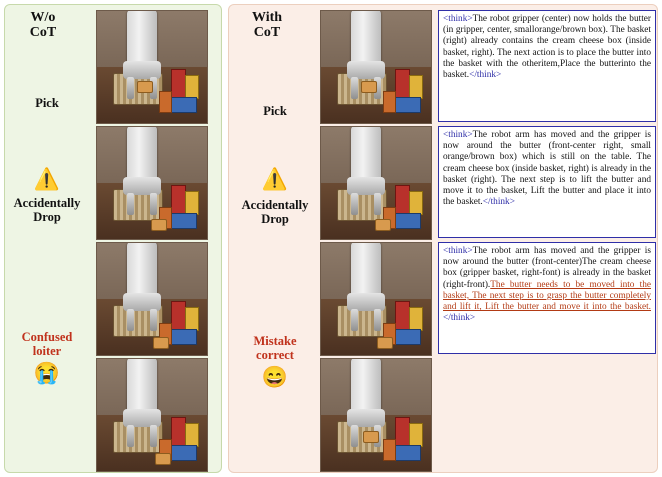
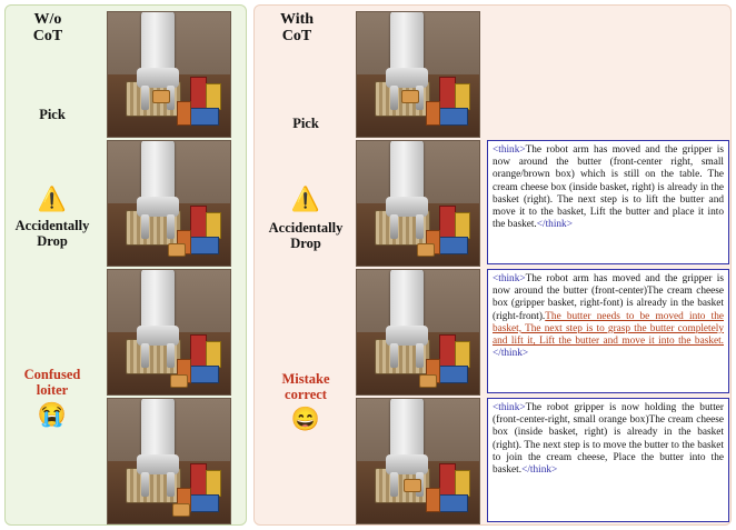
  W/o
  CoT
  Pick
  ⚠️
  Accidentally
  Drop
  Confused
  loiter
  😭
  With
  CoT
  Pick
  ⚠️
  Accidentally
  Drop
  Mistake
  correct
  😄
- <think>The robot gripper (center) now holds the butter (in gripper, center, smallorange/brown box). The basket (right) already contains the cream cheese box (inside basket, right). The next action is to place the butter into the basket with the otheritem,Place the butterinto the basket.</think>
  <think>The robot arm has moved and the gripper is now around the butter (front-center right, small orange/brown box) which is still on the table. The cream cheese box (inside basket, right) is already in the basket (right). The next step is to lift the butter and move it to the basket, Lift the butter and place it into the basket.</think>
  <think>The robot arm has moved and the gripper is now around the butter (front-center)The cream cheese box (gripper basket, right-font) is already in the basket (right-front).The butter needs to be moved into the basket, The next step is to grasp the butter completely and lift it, Lift the butter and move it into the basket.</think>
+ <think>The robot gripper is now holding the butter (front-center-right, small orange box)The cream cheese box (inside basket, right) is already in the basket (right). The next step is to move the butter to the basket to join the cream cheese, Place the butter into the basket.</think>
